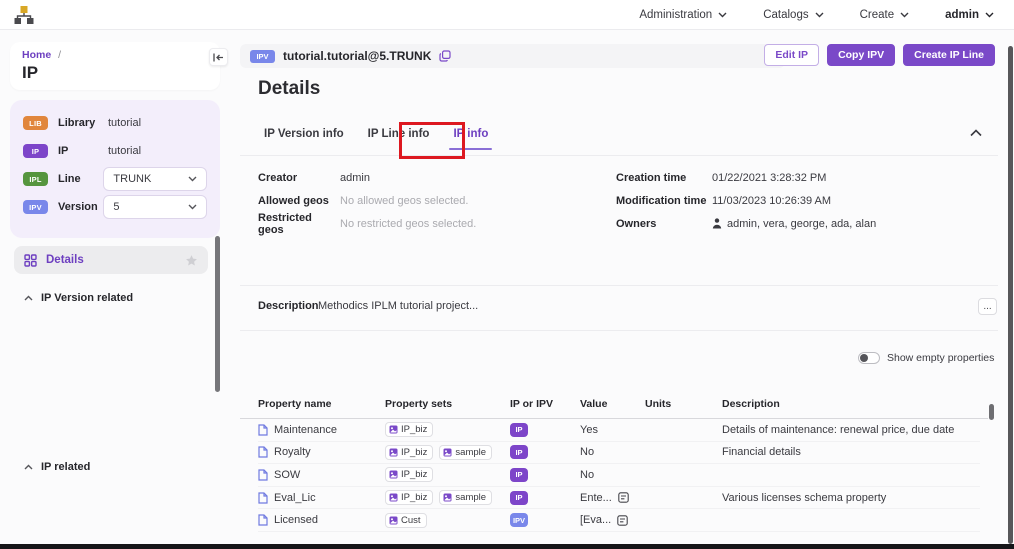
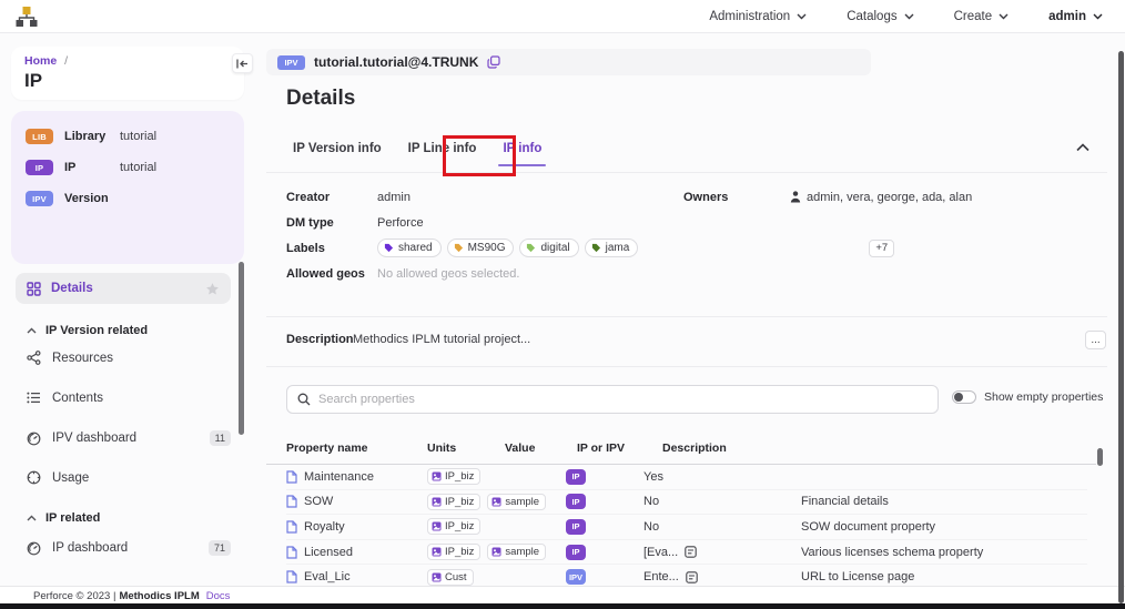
  Administration
  Catalogs
  Create
  admin
  Home /
  IP
  LIB
  Library
  tutorial
  IP
  IP
  tutorial
- IPL
- Line
- TRUNK
  IPV
  Version
- 5
  Details
  IP Version related
+ Resources
+ Contents
+ IPV dashboard
+ 11
+ Usage
  IP related
+ IP dashboard
+ 71
  IPV
- tutorial.tutorial@5.TRUNK
+ tutorial.tutorial@4.TRUNK
- Edit IP
- Copy IPV
- Create IP Line
  Details
  IP Version info
  IP Line info
  IP info
  Creator
  admin
+ DM type
+ Perforce
+ Labels
+ shared
+ MS90G
+ digital
+ jama
+ +7
  Allowed geos
  No allowed geos selected.
- Restricted geos
- No restricted geos selected.
- Creation time
- 01/22/2021 3:28:32 PM
- Modification time
- 11/03/2023 10:26:39 AM
  Owners
  admin, vera, george, ada, alan
  Description
  Methodics IPLM tutorial project...
  ...
+ Search properties
  Show empty properties
  Property name
- Property sets
- IP or IPV
+ Units
  Value
- Units
+ IP or IPV
  Description
  Maintenance
  IP_biz
  IP
  Yes
- Details of maintenance: renewal price, due date
- Royalty
+ SOW
  IP_biz
  sample
  IP
  No
  Financial details
- SOW
+ Royalty
  IP_biz
  IP
  No
+ SOW document property
- Eval_Lic
+ Licensed
  IP_biz
  sample
  IP
- Ente...
+ [Eva...
  Various licenses schema property
- Licensed
+ Eval_Lic
  Cust
  IPV
- [Eva...
+ Ente...
+ URL to License page
+ Perforce © 2023 |
+ Methodics IPLM
+ Docs
